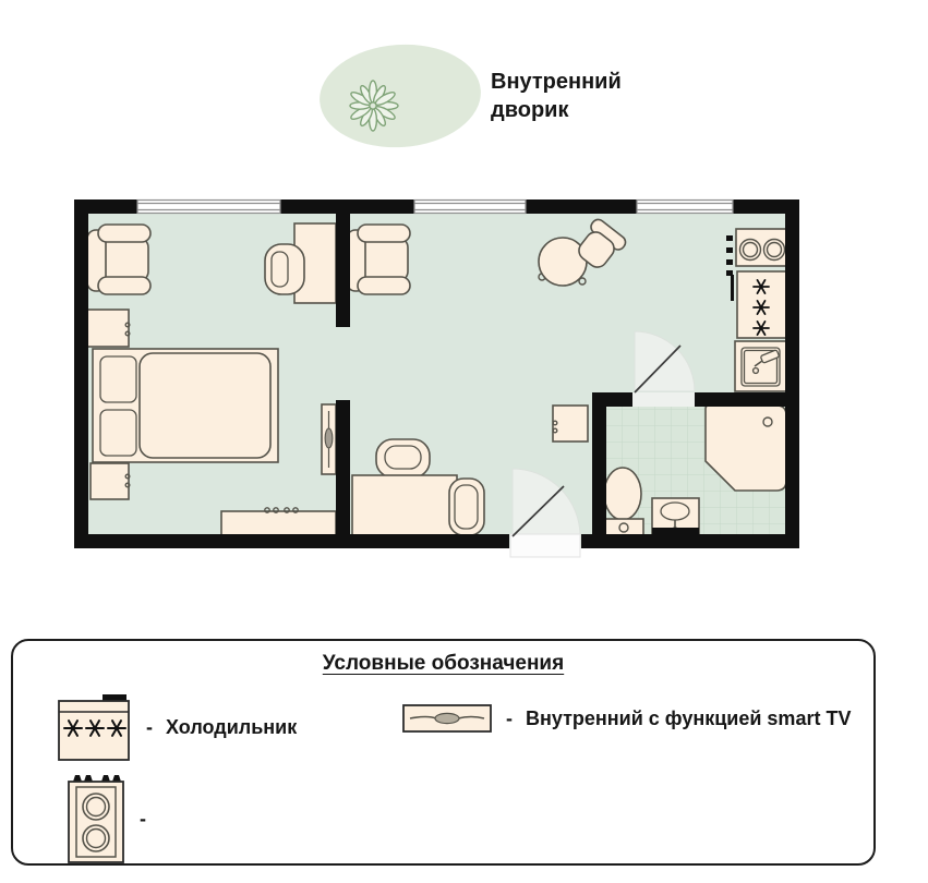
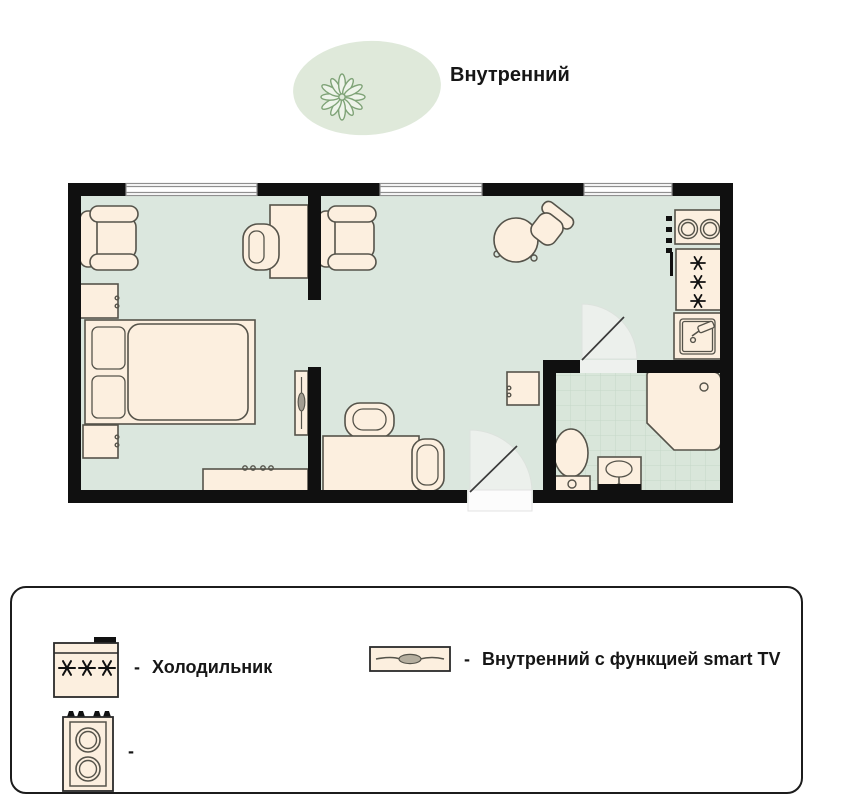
  Внутренний
- дворик
- Условные обозначения
  -
  Холодильник
  -
  Внутренний с функцией smart TV
  -
